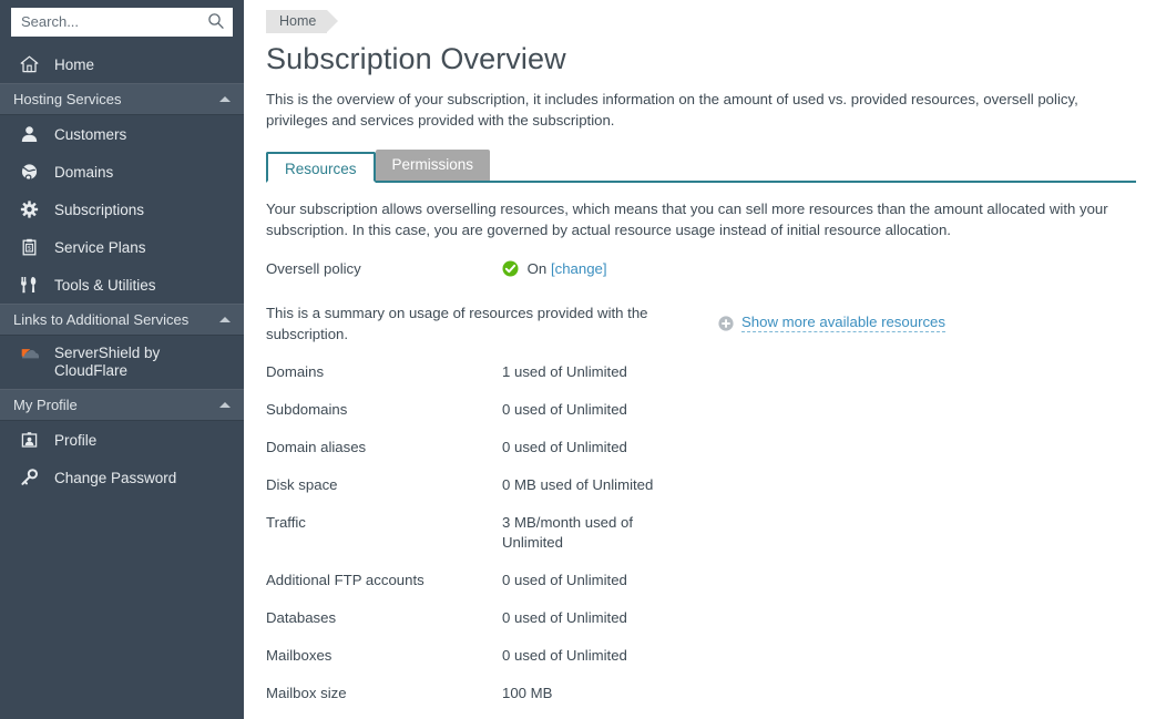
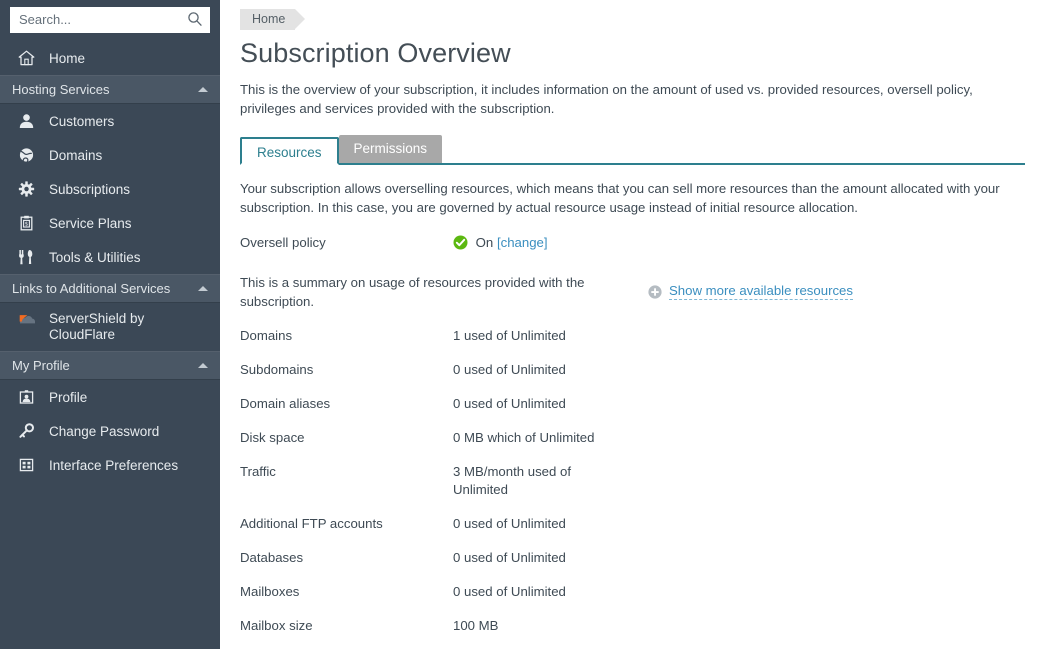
  Search...
  Home
  Hosting Services
  Customers
  Domains
  Subscriptions
  Service Plans
  Tools & Utilities
  Links to Additional Services
  ServerShield by CloudFlare
  My Profile
  Profile
  Change Password
+ Interface Preferences
  Home
  Subscription Overview
  This is the overview of your subscription, it includes information on the amount of used vs. provided resources, oversell policy, privileges and services provided with the subscription.
  Resources
  Permissions
  Your subscription allows overselling resources, which means that you can sell more resources than the amount allocated with your subscription. In this case, you are governed by actual resource usage instead of initial resource allocation.
  Oversell policy
  On [change]
  This is a summary on usage of resources provided with the subscription.
  Show more available resources
  Domains
  1 used of Unlimited
  Subdomains
  0 used of Unlimited
  Domain aliases
  0 used of Unlimited
  Disk space
- 0 MB used of Unlimited
+ 0 MB which of Unlimited
  Traffic
  3 MB/month used of Unlimited
  Additional FTP accounts
  0 used of Unlimited
  Databases
  0 used of Unlimited
  Mailboxes
  0 used of Unlimited
  Mailbox size
  100 MB
